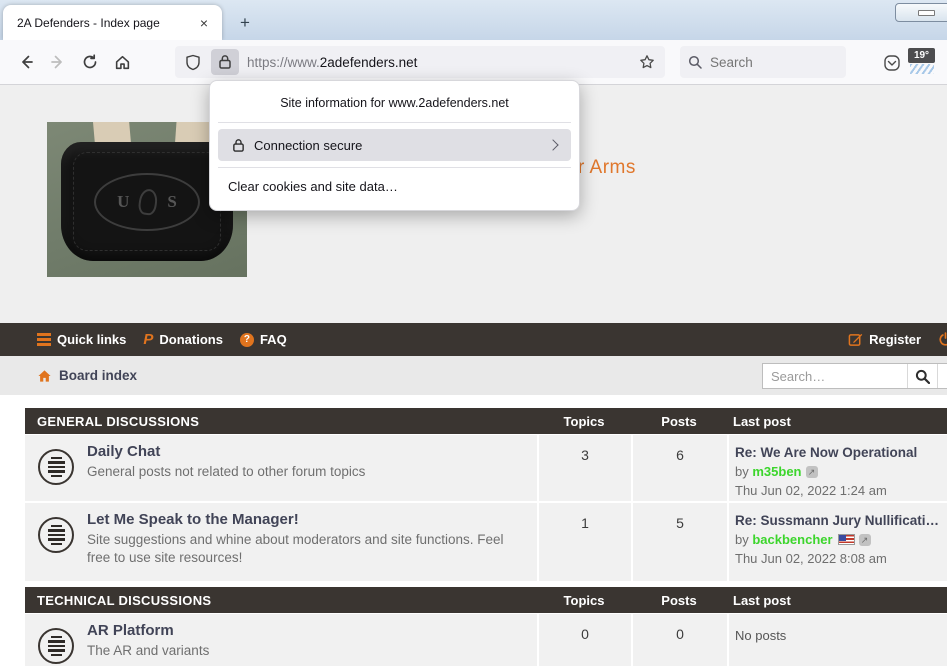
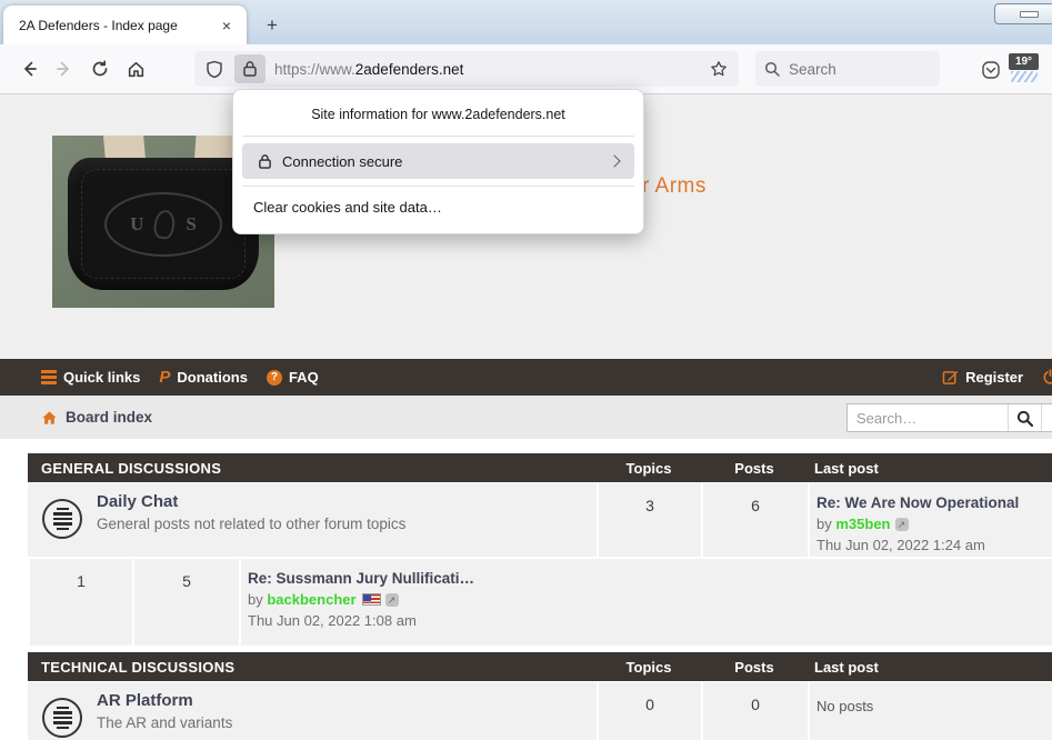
  2A Defenders - Index page
  ×
  +
  https://www.2adefenders.net
  Search
  19°
  U
  S
  r Arms
  Quick links
  P
  Donations
  ?
  FAQ
  Register
  Board index
  Search…
  GENERAL DISCUSSIONS
  Topics
  Posts
  Last post
  Daily Chat
  General posts not related to other forum topics
  3
  6
  Re: We Are Now Operational
  by m35ben ↗
  Thu Jun 02, 2022 1:24 am
- Let Me Speak to the Manager!
- Site suggestions and whine about moderators and site functions. Feel free to use site resources!
  1
  5
  Re: Sussmann Jury Nullificati…
  by backbencher ↗
- Thu Jun 02, 2022 8:08 am
+ Thu Jun 02, 2022 1:08 am
  TECHNICAL DISCUSSIONS
  Topics
  Posts
  Last post
  AR Platform
  The AR and variants
  0
  0
  No posts
  Site information for www.2adefenders.net
  Connection secure
  Clear cookies and site data…
